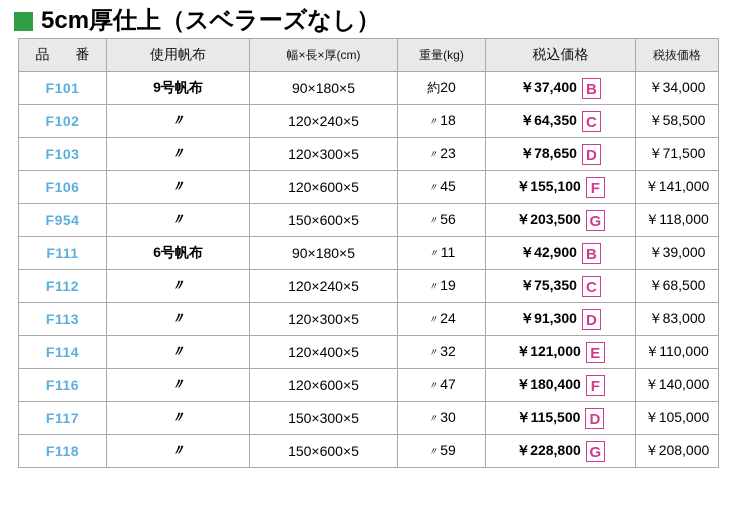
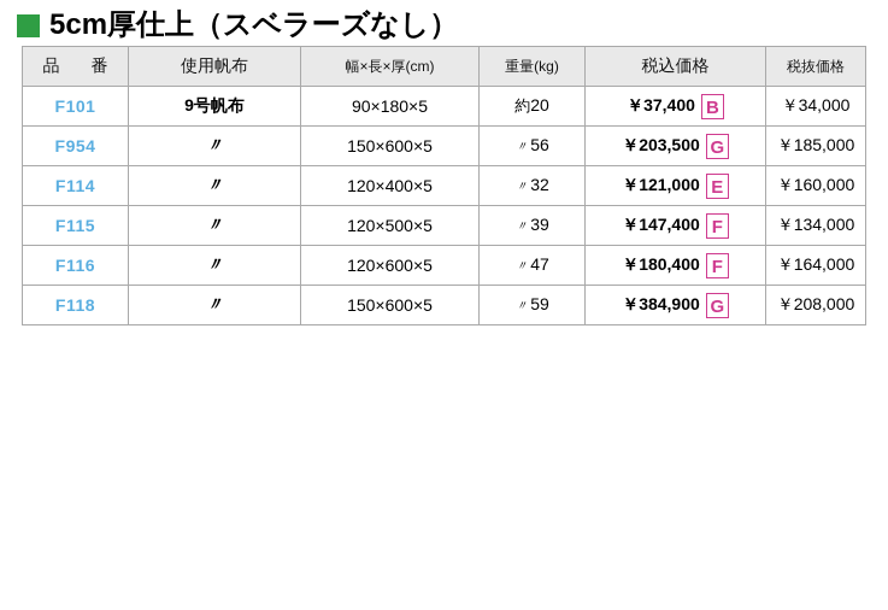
  5cm厚仕上（スベラーズなし）
  品 番	使用帆布	幅×長×厚(cm)	重量(kg)	税込価格	税抜価格
  F101	9号帆布	90×180×5	約20	￥37,400 B	￥34,000
- F102	〃	120×240×5	〃 18	￥64,350 C	￥58,500
- F103	〃	120×300×5	〃 23	￥78,650 D	￥71,500
- F106	〃	120×600×5	〃 45	￥155,100 F	￥141,000
- F954	〃	150×600×5	〃 56	￥203,500 G	￥118,000
+ F954	〃	150×600×5	〃 56	￥203,500 G	￥185,000
- F111	6号帆布	90×180×5	〃 11	￥42,900 B	￥39,000
- F112	〃	120×240×5	〃 19	￥75,350 C	￥68,500
- F113	〃	120×300×5	〃 24	￥91,300 D	￥83,000
- F114	〃	120×400×5	〃 32	￥121,000 E	￥110,000
+ F114	〃	120×400×5	〃 32	￥121,000 E	￥160,000
+ F115	〃	120×500×5	〃 39	￥147,400 F	￥134,000
- F116	〃	120×600×5	〃 47	￥180,400 F	￥140,000
+ F116	〃	120×600×5	〃 47	￥180,400 F	￥164,000
- F117	〃	150×300×5	〃 30	￥115,500 D	￥105,000
- F118	〃	150×600×5	〃 59	￥228,800 G	￥208,000
+ F118	〃	150×600×5	〃 59	￥384,900 G	￥208,000
